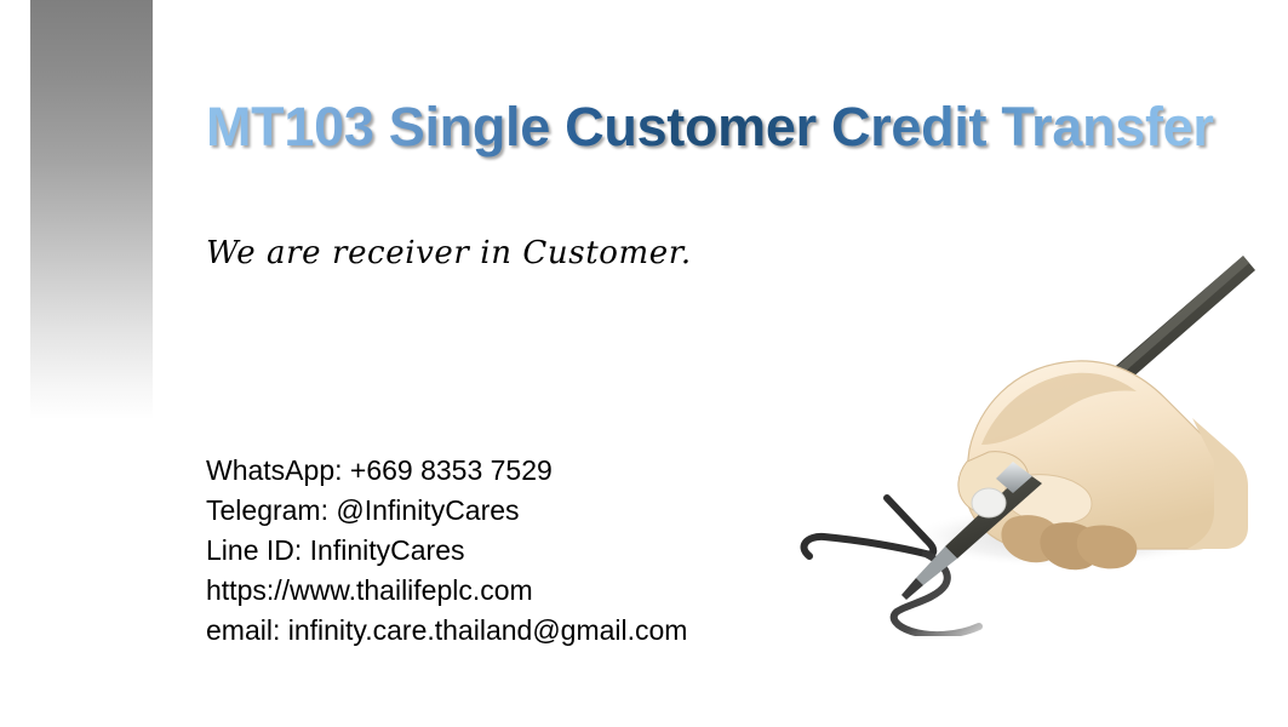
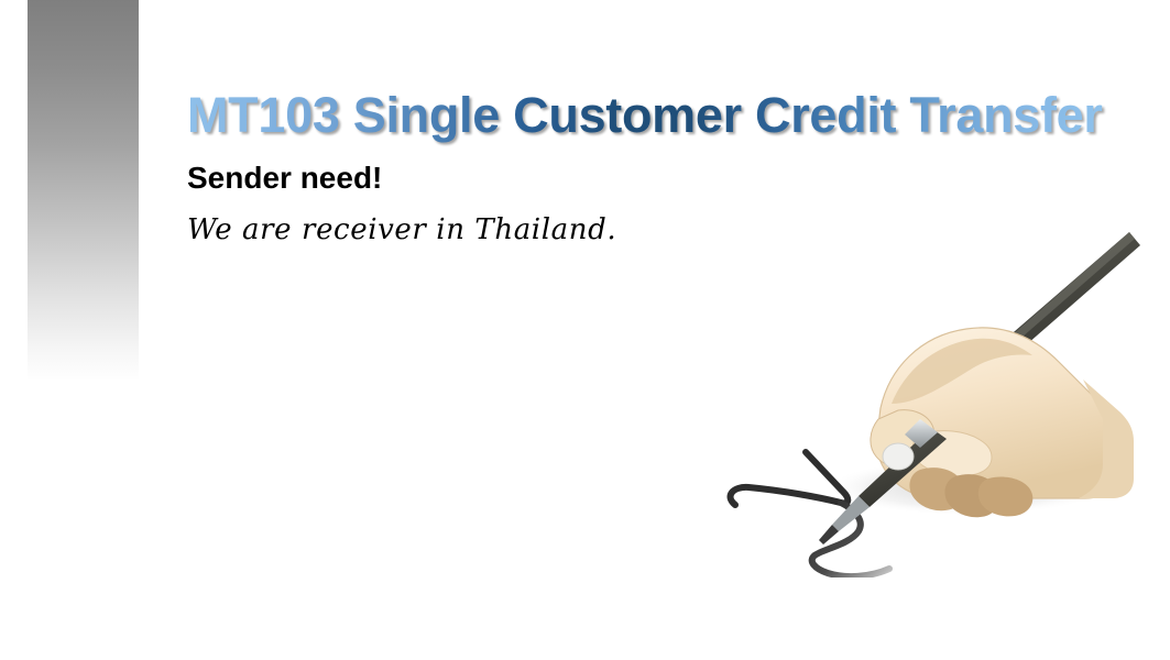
  MT103 Single Customer Credit Transfer
+ Sender need!
- We are receiver in Customer.
+ We are receiver in Thailand.
- WhatsApp: +669 8353 7529
- Telegram: @InfinityCares
- Line ID: InfinityCares
- https://www.thailifeplc.com
- email: infinity.care.thailand@gmail.com
